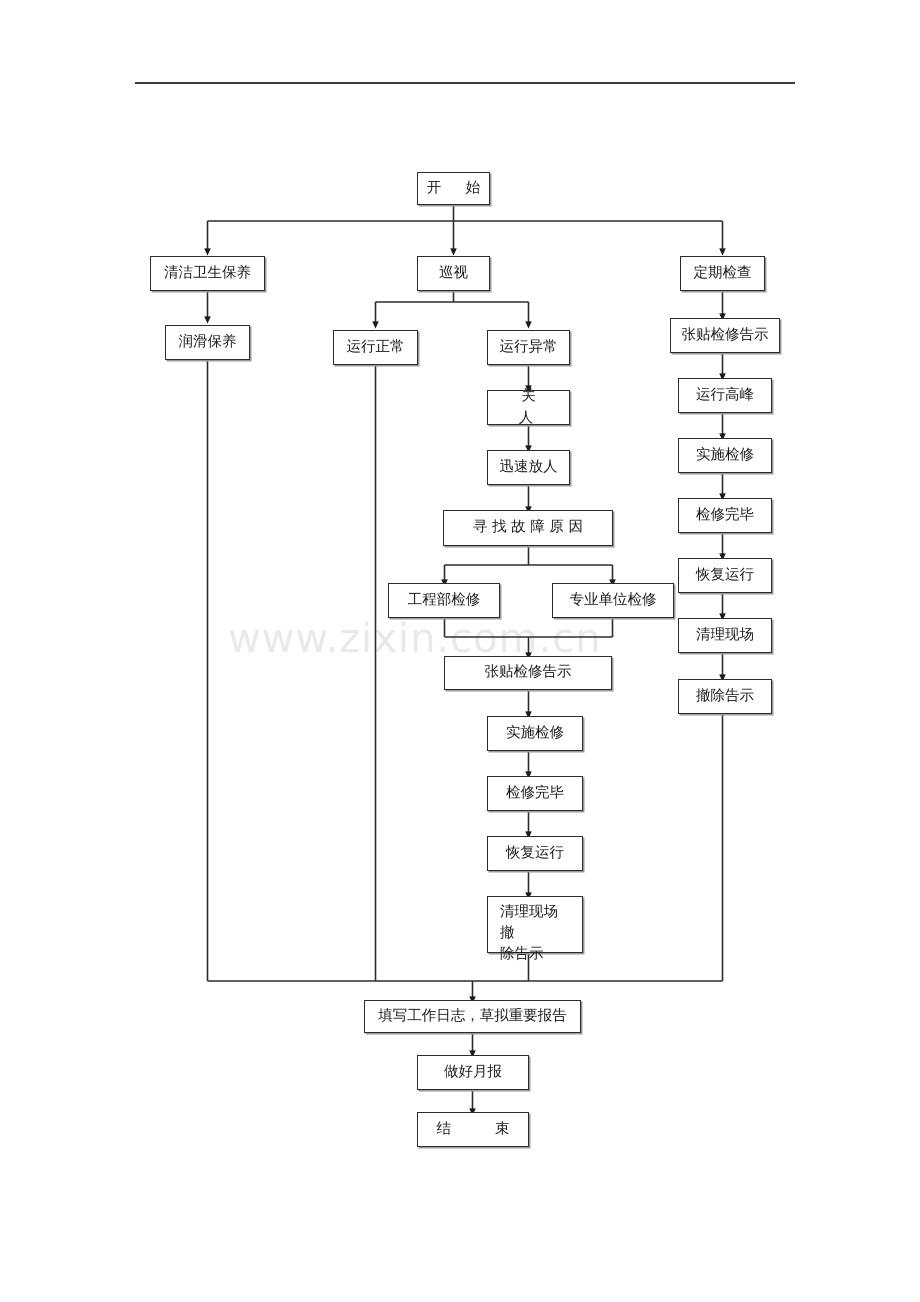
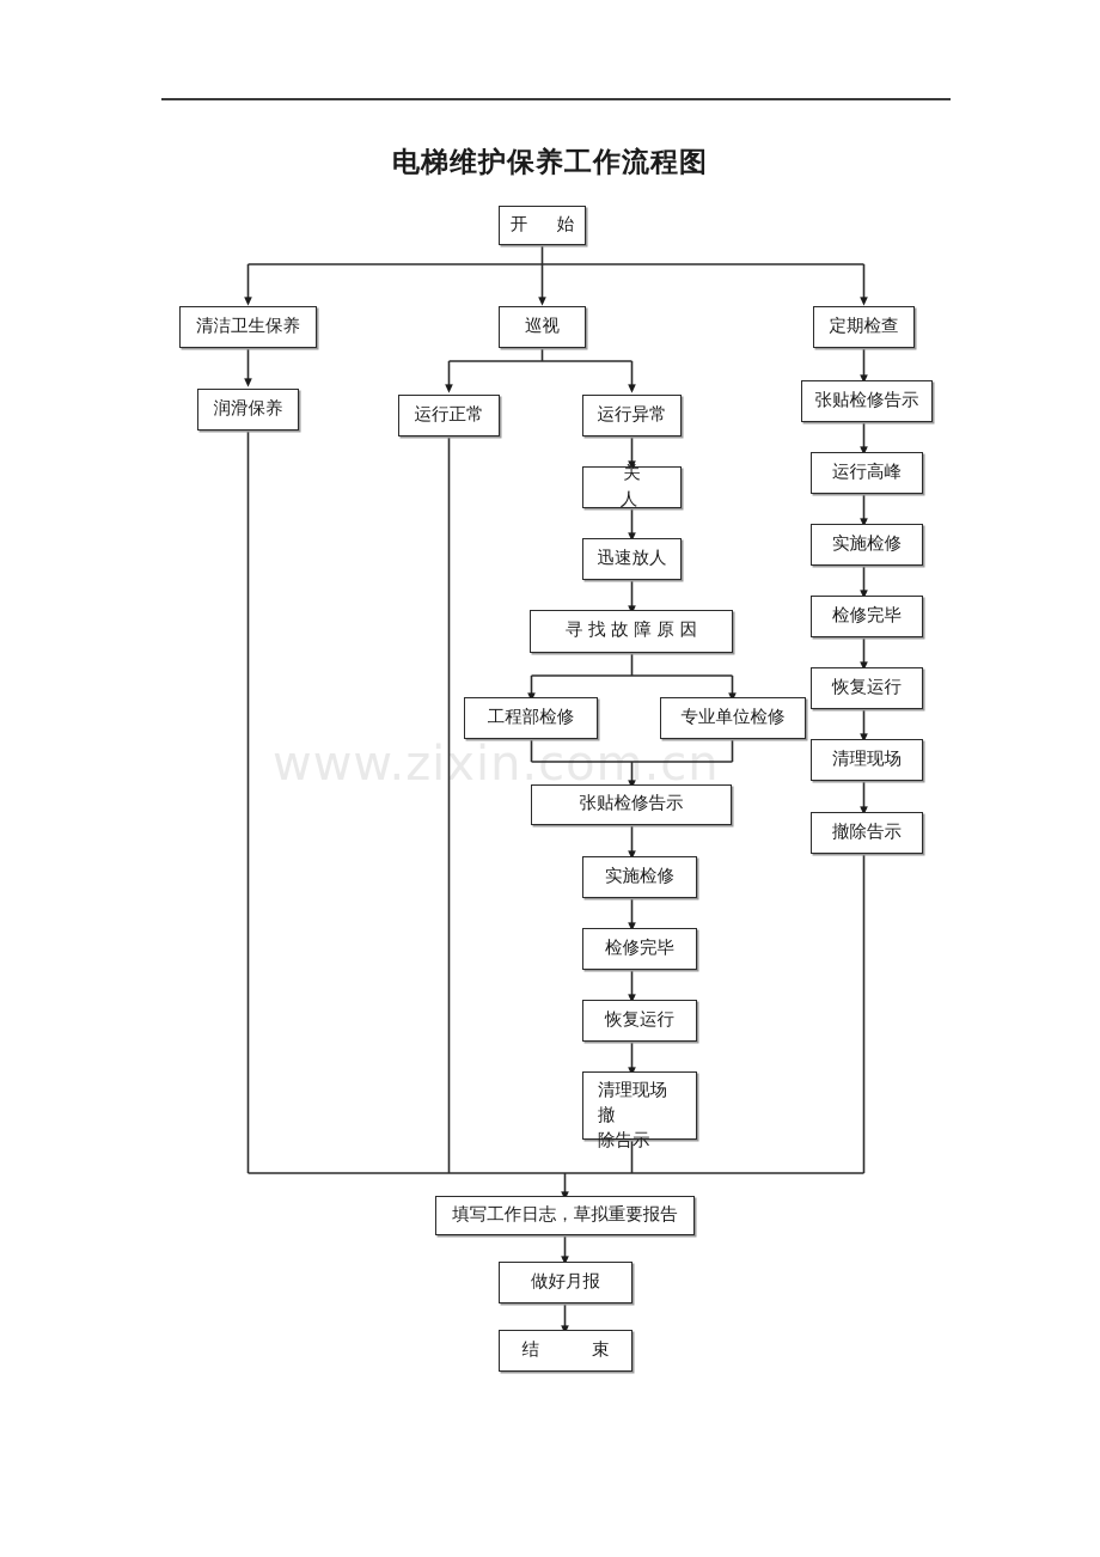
+ 电梯维护保养工作流程图
  www.zixin.com.cn
  开 始
  清洁卫生保养
  巡视
  定期检查
  润滑保养
  运行正常
  运行异常
  关 人
  迅速放人
  寻 找 故 障 原 因
  工程部检修
  专业单位检修
  张贴检修告示
  实施检修
  检修完毕
  恢复运行
  清理现场撤
  除告示
  张贴检修告示
  运行高峰
  实施检修
  检修完毕
  恢复运行
  清理现场
  撤除告示
  填写工作日志，草拟重要报告
  做好月报
  结 束
